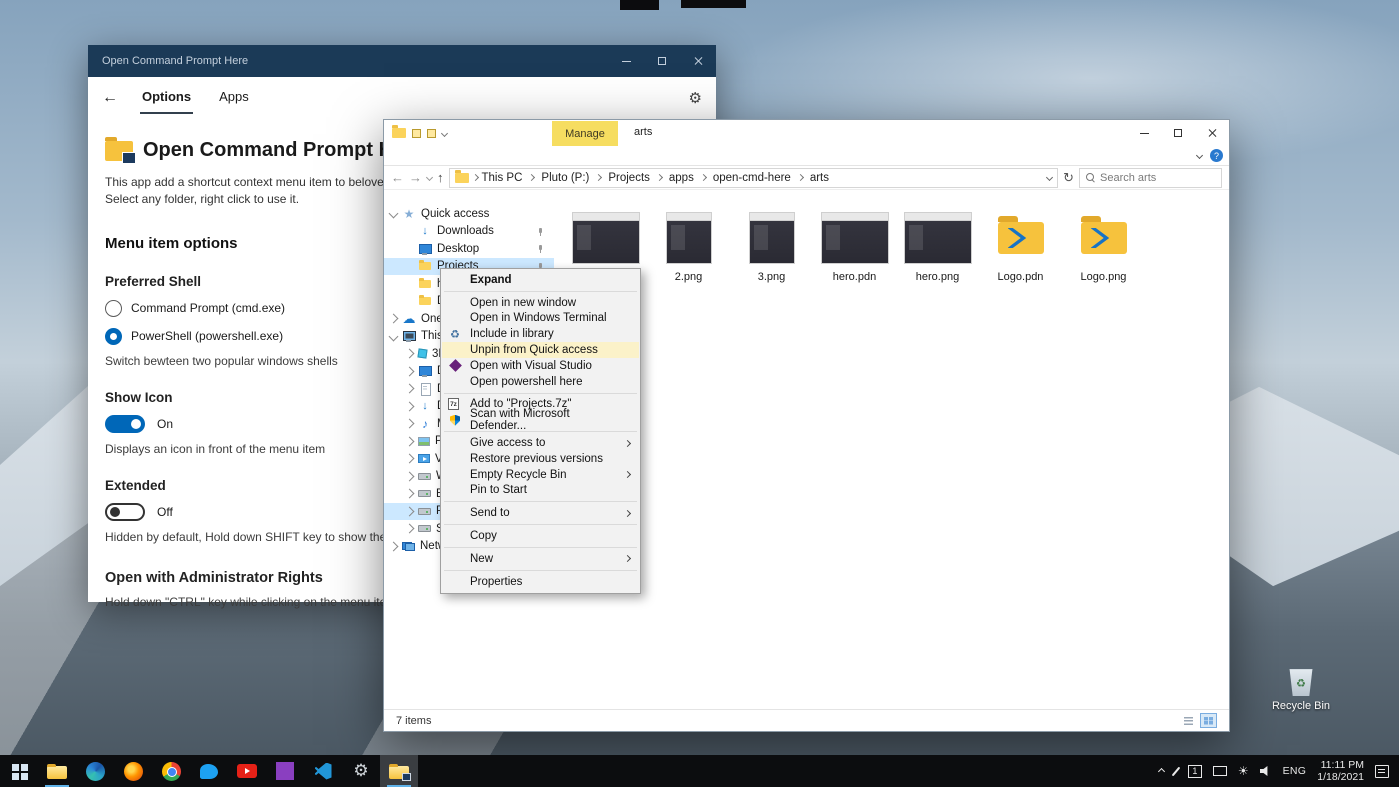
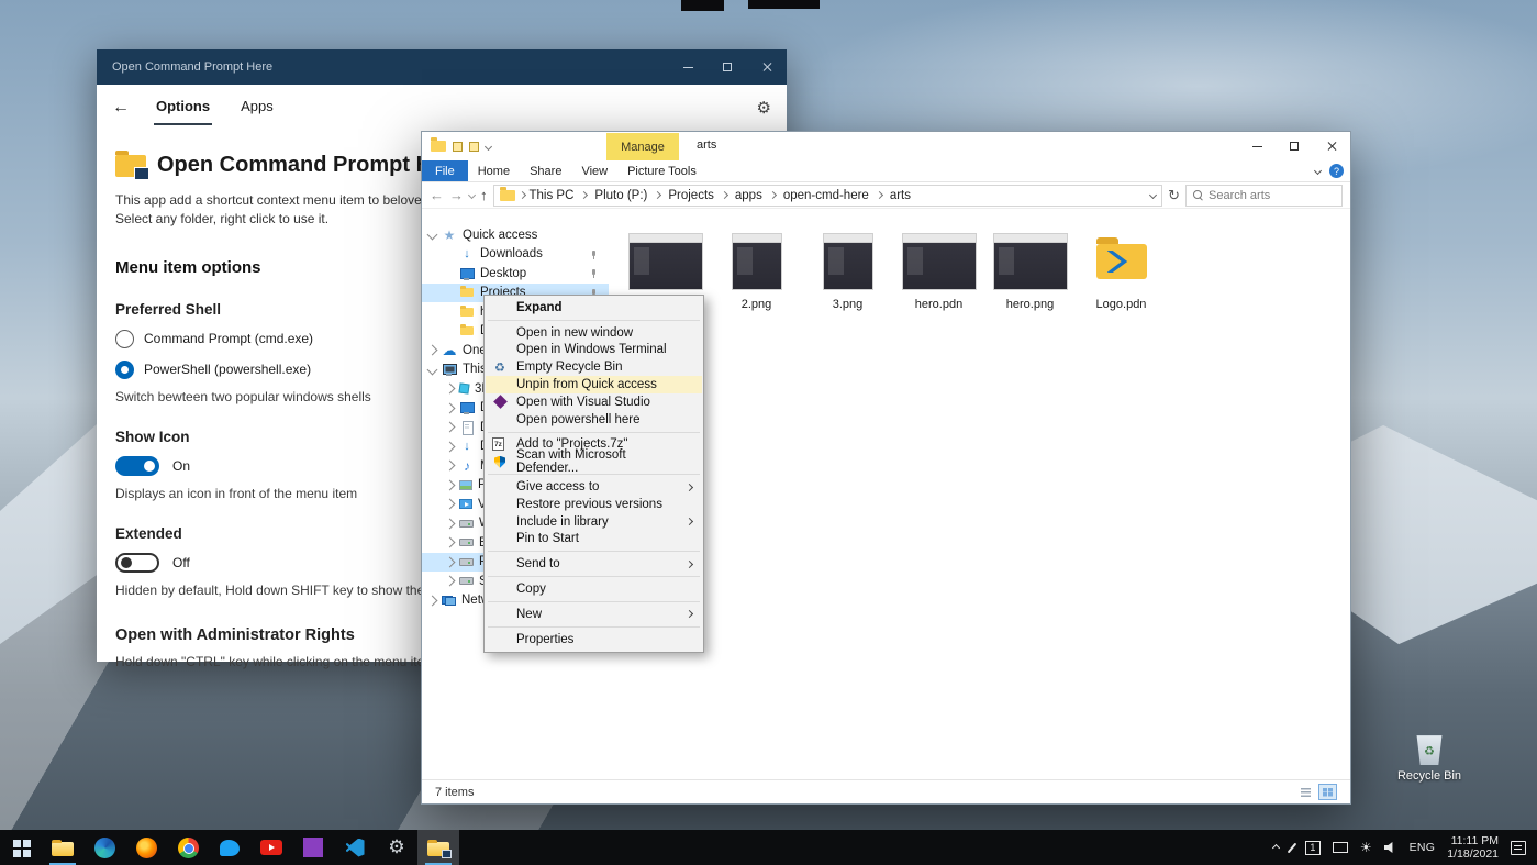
  Open Command Prompt Here
  ←
  Options
  Apps
  ⚙
  Open Command Prompt
  This app add a shortcut context menu item to belove
  Select any folder, right click to use it.
  Menu item options
  Preferred Shell
  Command Prompt (cmd.exe)
  PowerShell (powershell.exe)
  Switch bewteen two popular windows shells
  Show Icon
  On
  Displays an icon in front of the menu item
  Extended
  Off
  Hidden by default, Hold down SHIFT key to show the
  Open with Administrator Rights
  Hold down "CTRL" key while clicking on the menu ite
  Manage
  arts
+ File
+ Home
+ Share
+ View
+ Picture Tools
  ?
  ←
  →
  ↑
  This PC
  Pluto (P:)
  Projects
  apps
  open-cmd-here
  arts
  ↻
  Search arts
  ★
  Quick access
  ↓
  Downloads
  Desktop
  Projects
  ☁
  ↓
  ♪
  Net
  2.png
  3.png
  hero.pdn
  hero.png
  Logo.pdn
- Logo.png
  7 items
  Expand
  Open in new window
  Open in Windows Terminal
  ♻
- Include in library
+ Empty Recycle Bin
  Unpin from Quick access
  Open with Visual Studio
  Open powershell here
  Add to "Projects.7z"
  Scan with Microsoft Defender...
  Give access to
  Restore previous versions
- Empty Recycle Bin
+ Include in library
  Pin to Start
  Send to
  Copy
  New
  Properties
  ♻
  Recycle Bin
  ⚙
  1
  ☀
  ENG
  11:11 PM
  1/18/2021
